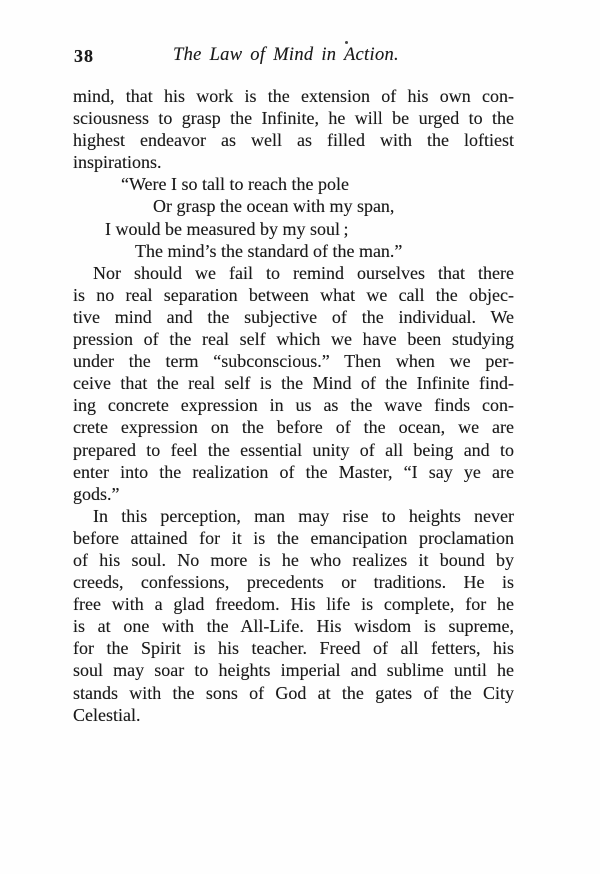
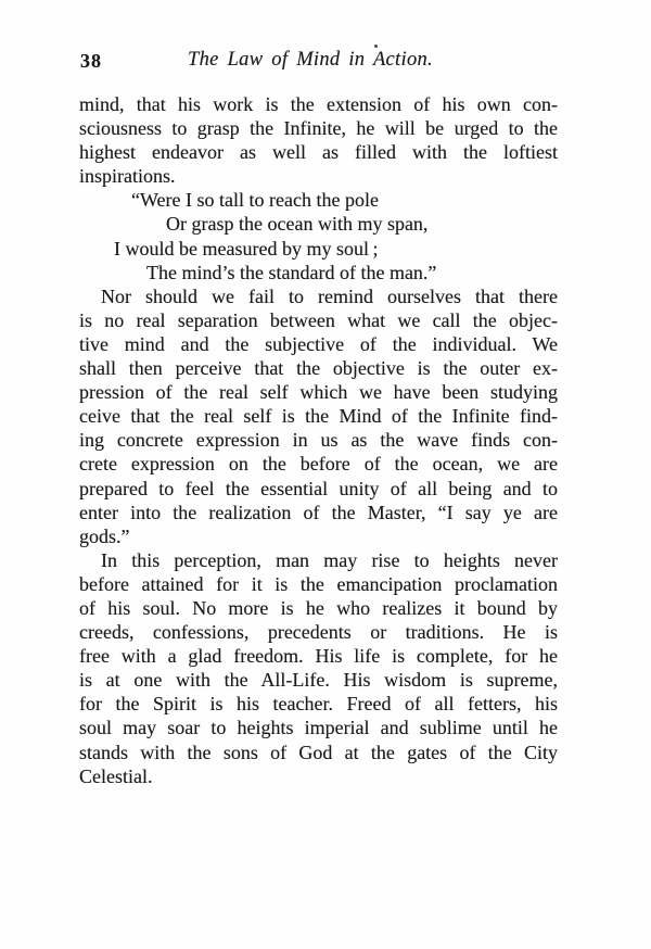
  38
  The Law of Mind in Action.
  mind, that his work is the extension of his own con-
  sciousness to grasp the Infinite, he will be urged to the
  highest endeavor as well as filled with the loftiest
  inspirations.
  “Were I so tall to reach the pole
  Or grasp the ocean with my span,
  I would be measured by my soul ;
  The mind’s the standard of the man.”
  Nor should we fail to remind ourselves that there
  is no real separation between what we call the objec-
  tive mind and the subjective of the individual. We
+ shall then perceive that the objective is the outer ex-
  pression of the real self which we have been studying
- under the term “subconscious.” Then when we per-
  ceive that the real self is the Mind of the Infinite find-
  ing concrete expression in us as the wave finds con-
  crete expression on the before of the ocean, we are
  prepared to feel the essential unity of all being and to
  enter into the realization of the Master, “I say ye are
  gods.”
  In this perception, man may rise to heights never
  before attained for it is the emancipation proclamation
  of his soul. No more is he who realizes it bound by
  creeds, confessions, precedents or traditions. He is
  free with a glad freedom. His life is complete, for he
  is at one with the All-Life. His wisdom is supreme,
  for the Spirit is his teacher. Freed of all fetters, his
  soul may soar to heights imperial and sublime until he
  stands with the sons of God at the gates of the City
  Celestial.
